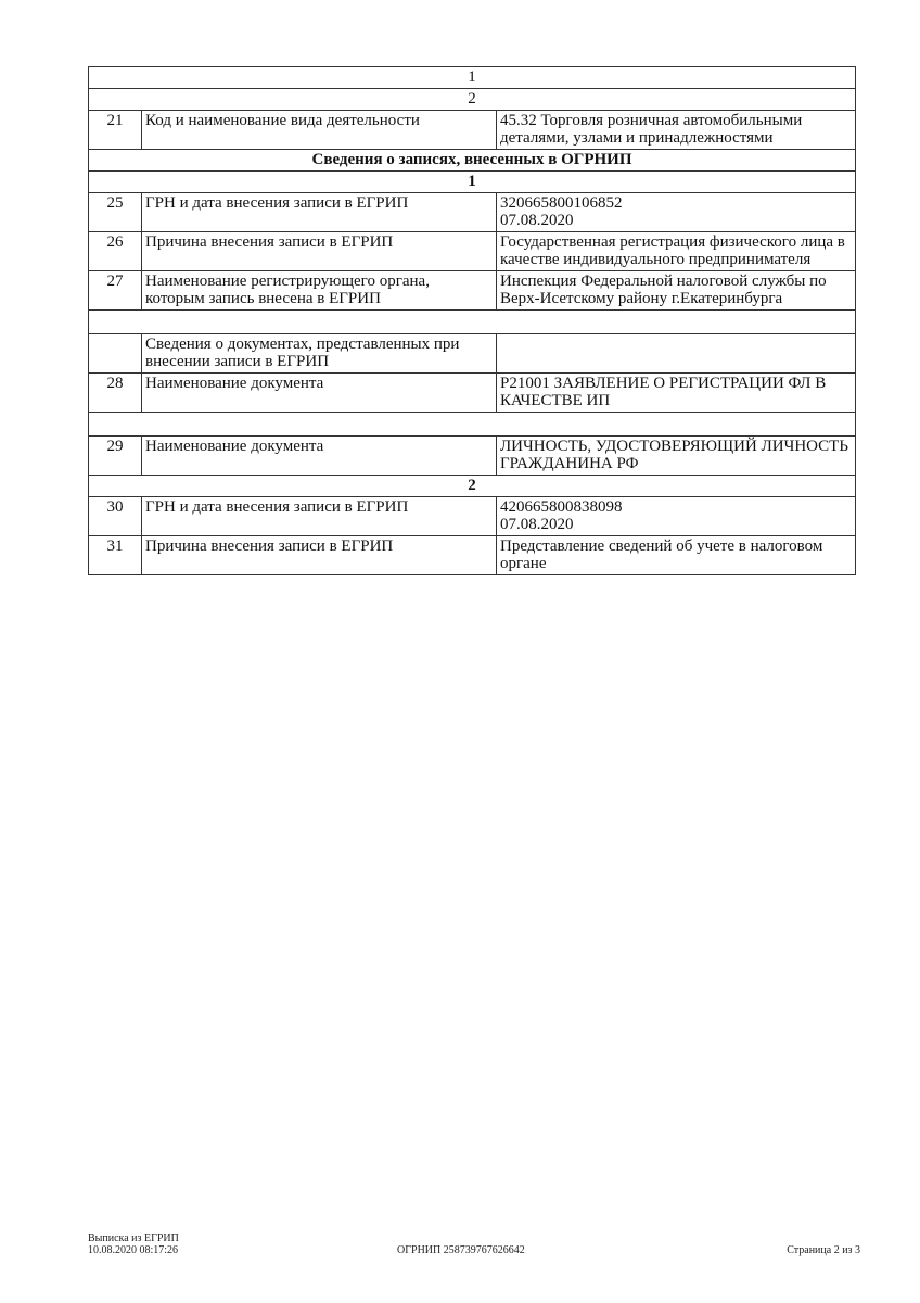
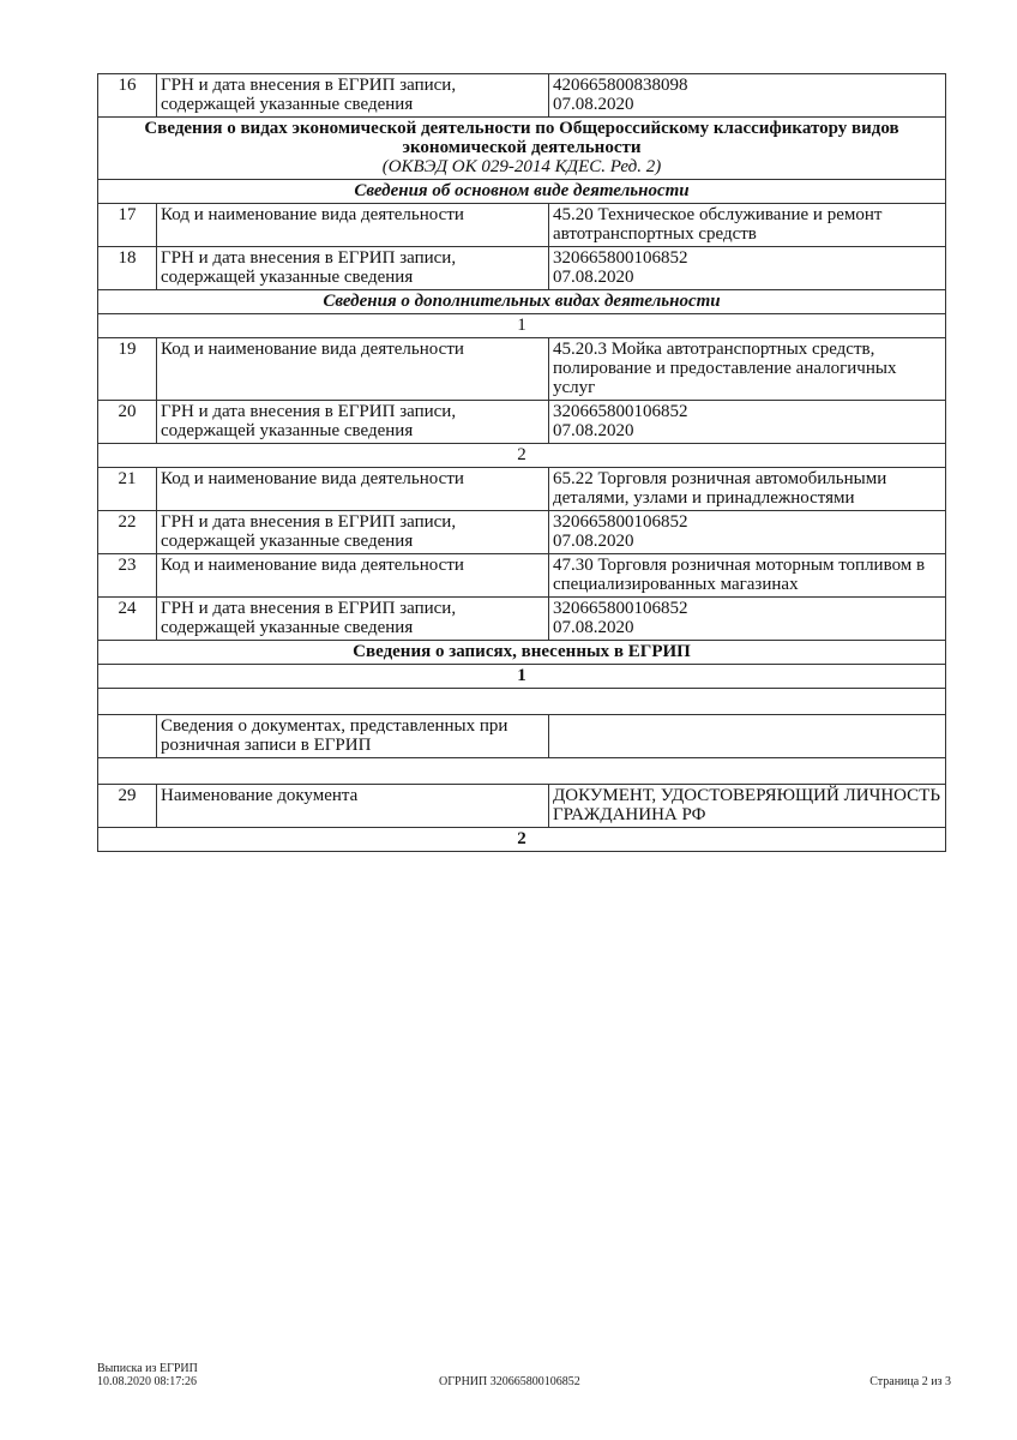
+ 16	ГРН и дата внесения в ЕГРИП записи, содержащей указанные сведения	420665800838098 07.08.2020
+ Сведения о видах экономической деятельности по Общероссийскому классификатору видов экономической деятельности (ОКВЭД ОК 029-2014 КДЕС. Ред. 2)
+ Сведения об основном виде деятельности
+ 17	Код и наименование вида деятельности	45.20 Техническое обслуживание и ремонт автотранспортных средств
+ 18	ГРН и дата внесения в ЕГРИП записи, содержащей указанные сведения	320665800106852 07.08.2020
+ Сведения о дополнительных видах деятельности
  1
+ 19	Код и наименование вида деятельности	45.20.3 Мойка автотранспортных средств, полирование и предоставление аналогичных услуг
+ 20	ГРН и дата внесения в ЕГРИП записи, содержащей указанные сведения	320665800106852 07.08.2020
  2
- 21	Код и наименование вида деятельности	45.32 Торговля розничная автомобильными деталями, узлами и принадлежностями
+ 21	Код и наименование вида деятельности	65.22 Торговля розничная автомобильными деталями, узлами и принадлежностями
+ 22	ГРН и дата внесения в ЕГРИП записи, содержащей указанные сведения	320665800106852 07.08.2020
+ 23	Код и наименование вида деятельности	47.30 Торговля розничная моторным топливом в специализированных магазинах
+ 24	ГРН и дата внесения в ЕГРИП записи, содержащей указанные сведения	320665800106852 07.08.2020
- Сведения о записях, внесенных в ОГРНИП
+ Сведения о записях, внесенных в ЕГРИП
  1
- 25	ГРН и дата внесения записи в ЕГРИП	320665800106852 07.08.2020
- 26	Причина внесения записи в ЕГРИП	Государственная регистрация физического лица в качестве индивидуального предпринимателя
- 27	Наименование регистрирующего органа, которым запись внесена в ЕГРИП	Инспекция Федеральной налоговой службы по Верх-Исетскому району г.Екатеринбурга
- 	Сведения о документах, представленных при внесении записи в ЕГРИП
+ 	Сведения о документах, представленных при розничная записи в ЕГРИП
- 28	Наименование документа	Р21001 ЗАЯВЛЕНИЕ О РЕГИСТРАЦИИ ФЛ В КАЧЕСТВЕ ИП
- 29	Наименование документа	ЛИЧНОСТЬ, УДОСТОВЕРЯЮЩИЙ ЛИЧНОСТЬ ГРАЖДАНИНА РФ
+ 29	Наименование документа	ДОКУМЕНТ, УДОСТОВЕРЯЮЩИЙ ЛИЧНОСТЬ ГРАЖДАНИНА РФ
  2
- 30	ГРН и дата внесения записи в ЕГРИП	420665800838098 07.08.2020
- 31	Причина внесения записи в ЕГРИП	Представление сведений об учете в налоговом органе
  Выписка из ЕГРИП
  10.08.2020 08:17:26
- ОГРНИП 258739767626642
+ ОГРНИП 320665800106852
  Страница 2 из 3
